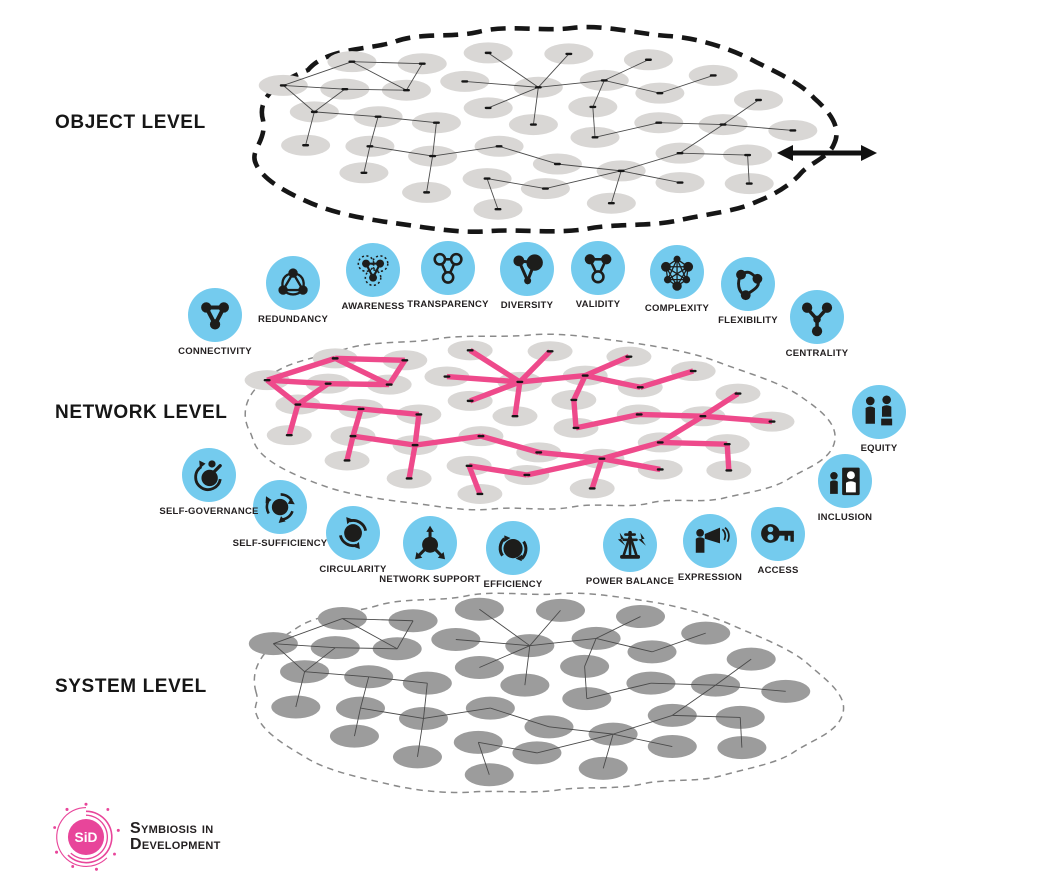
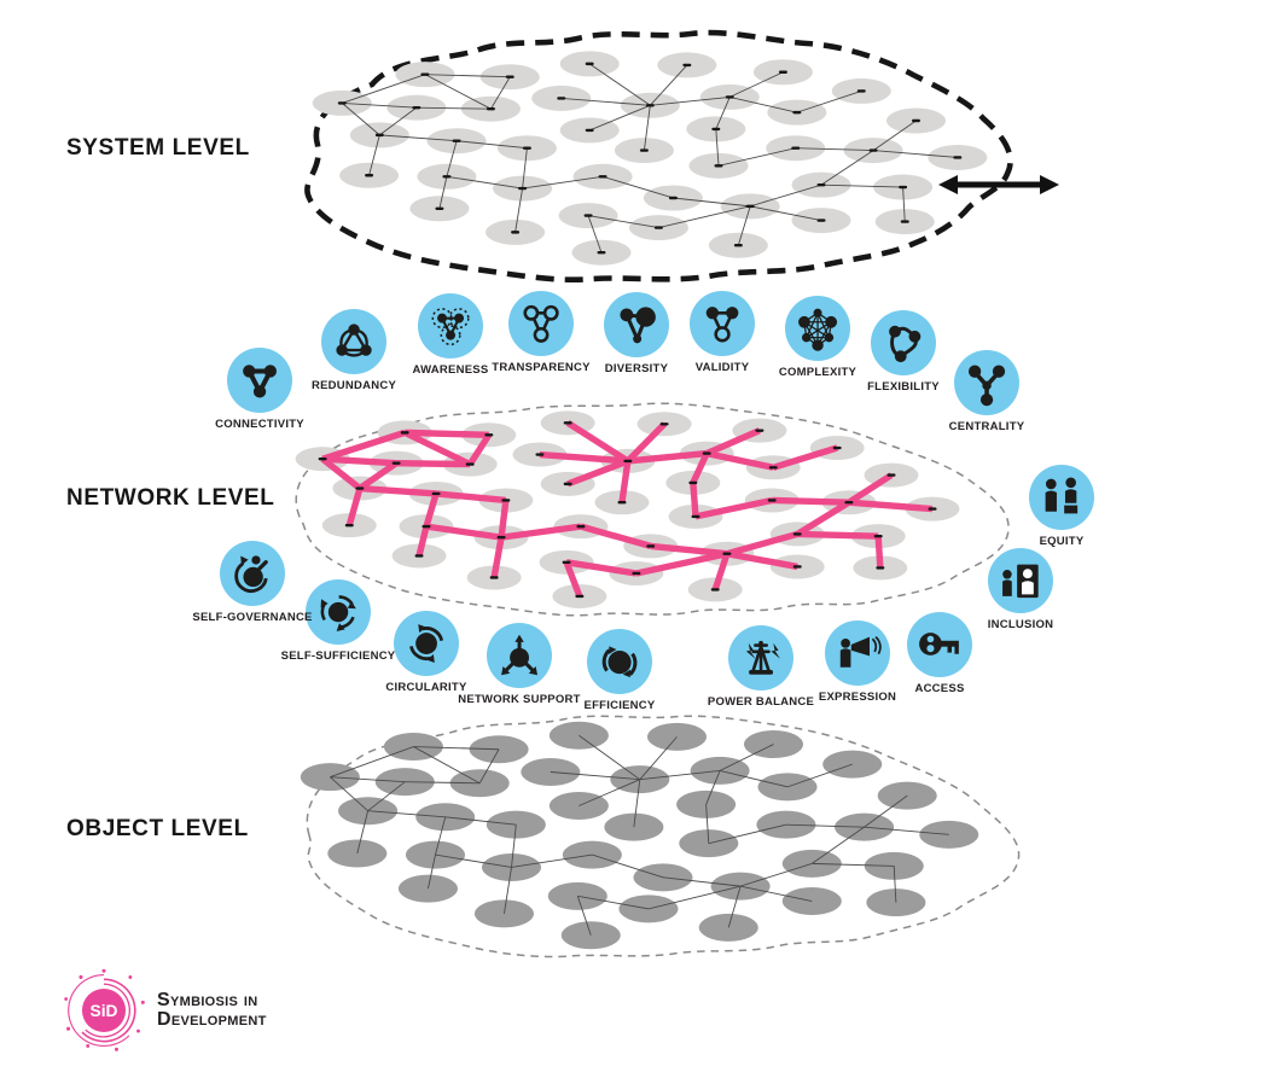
- OBJECT LEVEL
+ SYSTEM LEVEL
  NETWORK LEVEL
- SYSTEM LEVEL
+ OBJECT LEVEL
  CONNECTIVITY
  REDUNDANCY
  AWARENESS
  TRANSPARENCY
  DIVERSITY
  VALIDITY
  COMPLEXITY
  FLEXIBILITY
  CENTRALITY
  EQUITY
  INCLUSION
  ACCESS
  EXPRESSION
  POWER BALANCE
  EFFICIENCY
  NETWORK SUPPORT
  CIRCULARITY
  SELF-SUFFICIENCY
  SELF-GOVERNANCE
  SiD
  Symbiosis in
  Development
